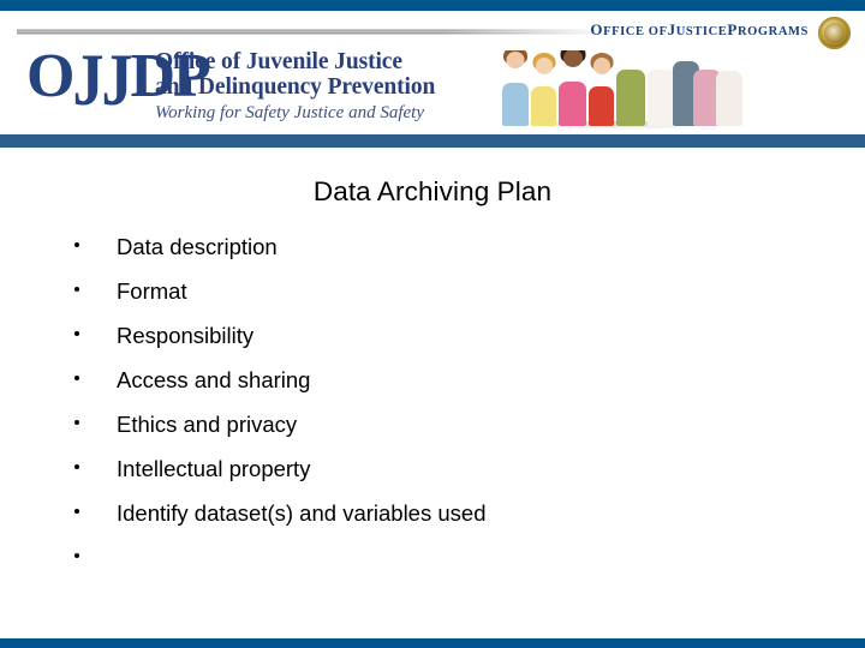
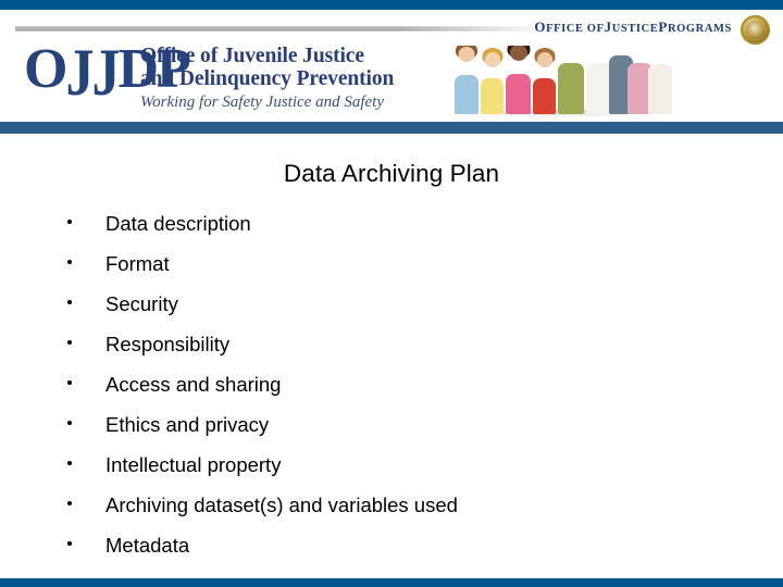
  O
  FFICE OF
  J
  USTICE
  P
  ROGRAMS
  OJJDP
  Office of Juvenile Justice
  and Delinquency Prevention
  Working for Safety Justice and Safety
  Data Archiving Plan
  Data description
  Format
+ Security
  Responsibility
  Access and sharing
  Ethics and privacy
  Intellectual property
- Identify dataset(s) and variables used
+ Archiving dataset(s) and variables used
+ Metadata
